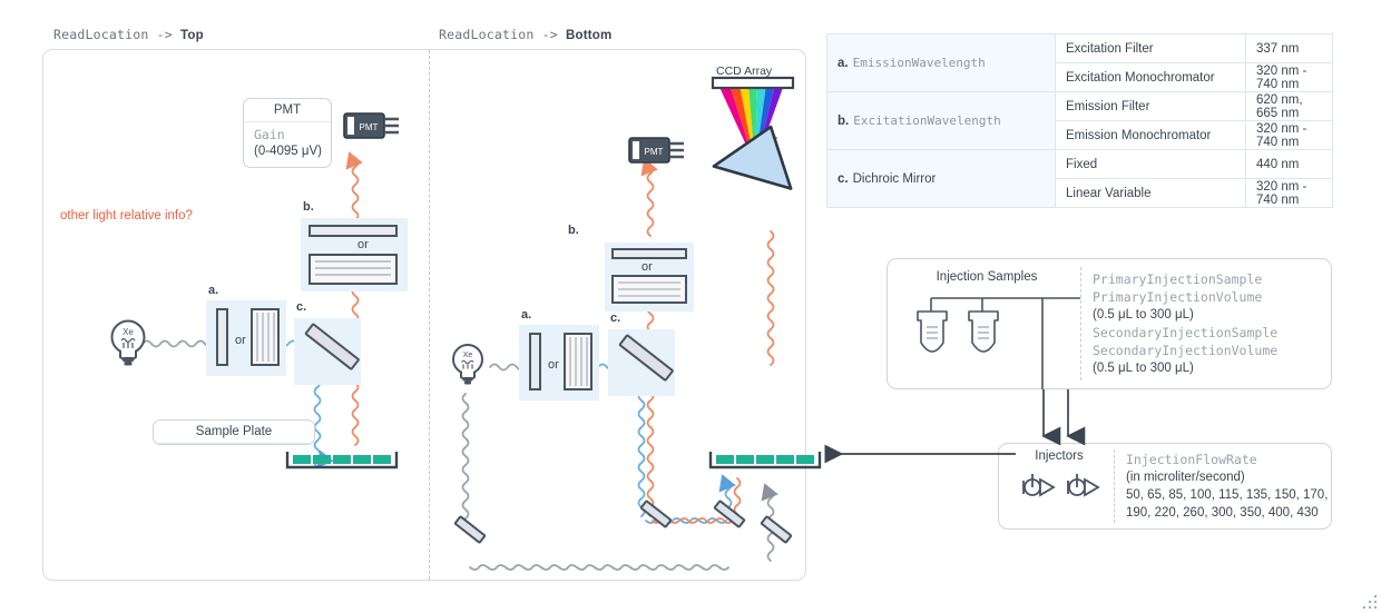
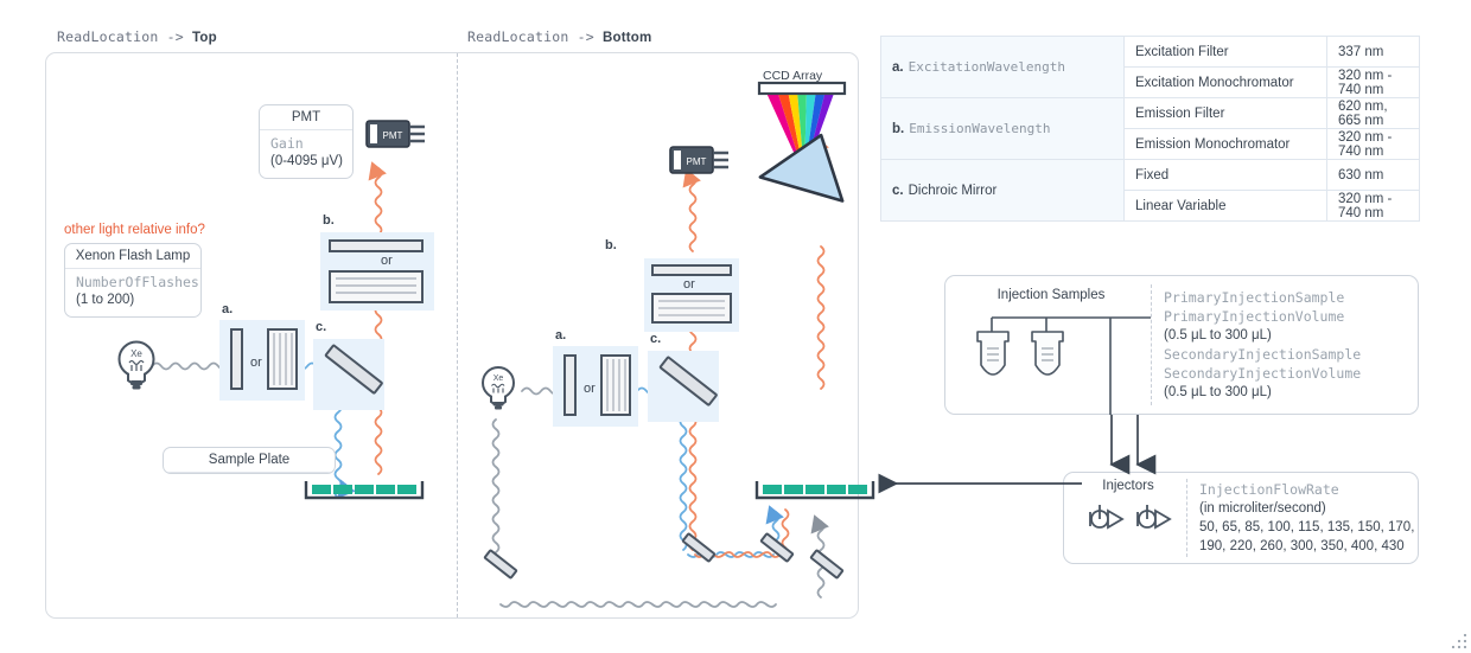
  ReadLocation -> Top
  ReadLocation -> Bottom
  Xe
  a.
  or
  b.
  or
  c.
  PMT
  PMT
  Gain
  (0-4095 μV)
  other light relative info?
+ Xenon Flash Lamp
+ NumberOfFlashes
+ (1 to 200)
  Sample Plate
  a.
  or
  b.
  or
  c.
  PMT
  CCD Array
- a. EmissionWavelength	Excitation Filter	337 nm
+ a. ExcitationWavelength	Excitation Filter	337 nm
  Excitation Monochromator	320 nm - 740 nm
- b. ExcitationWavelength	Emission Filter	620 nm, 665 nm
+ b. EmissionWavelength	Emission Filter	620 nm, 665 nm
  Emission Monochromator	320 nm - 740 nm
- c. Dichroic Mirror	Fixed	440 nm
+ c. Dichroic Mirror	Fixed	630 nm
  Linear Variable	320 nm - 740 nm
  Injection Samples
  PrimaryInjectionSample
  PrimaryInjectionVolume
  (0.5 μL to 300 μL)
  SecondaryInjectionSample
  SecondaryInjectionVolume
  (0.5 μL to 300 μL)
  Injectors
  InjectionFlowRate
  (in microliter/second)
  50, 65, 85, 100, 115, 135, 150, 170,
  190, 220, 260, 300, 350, 400, 430
